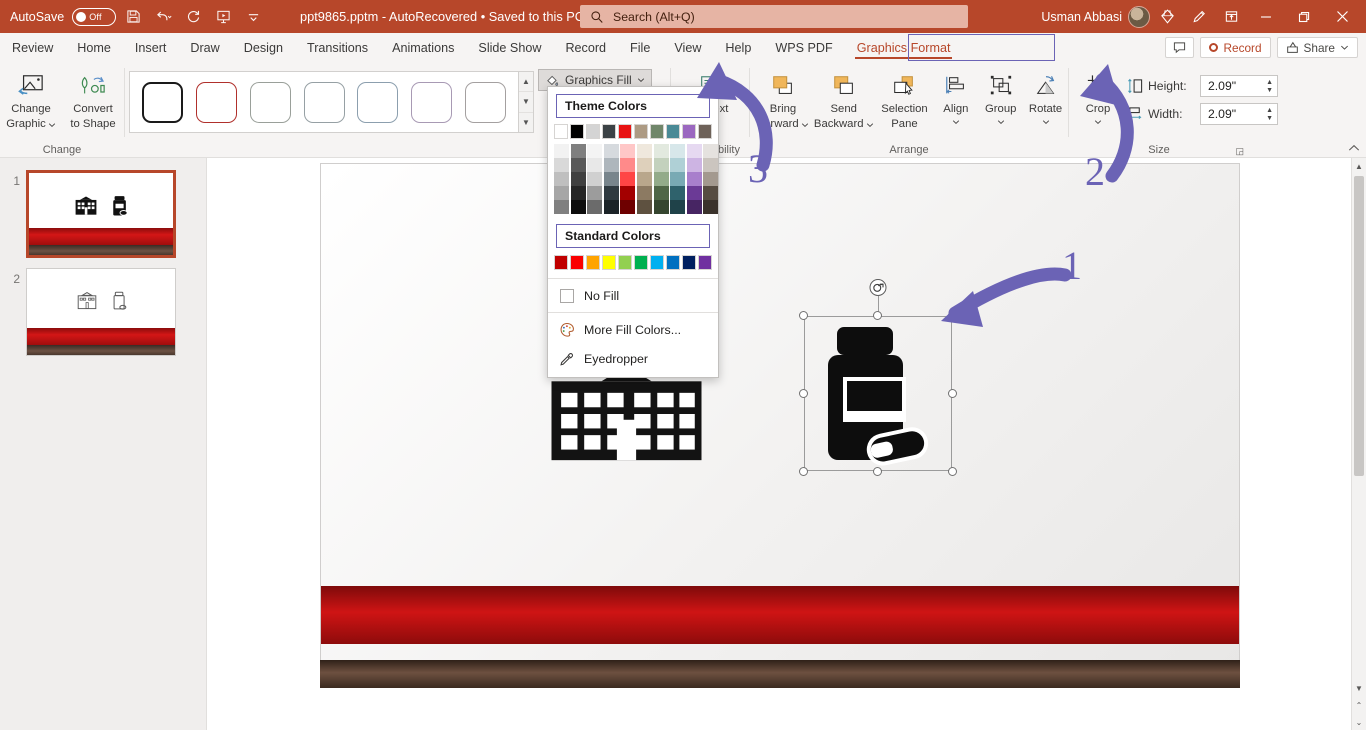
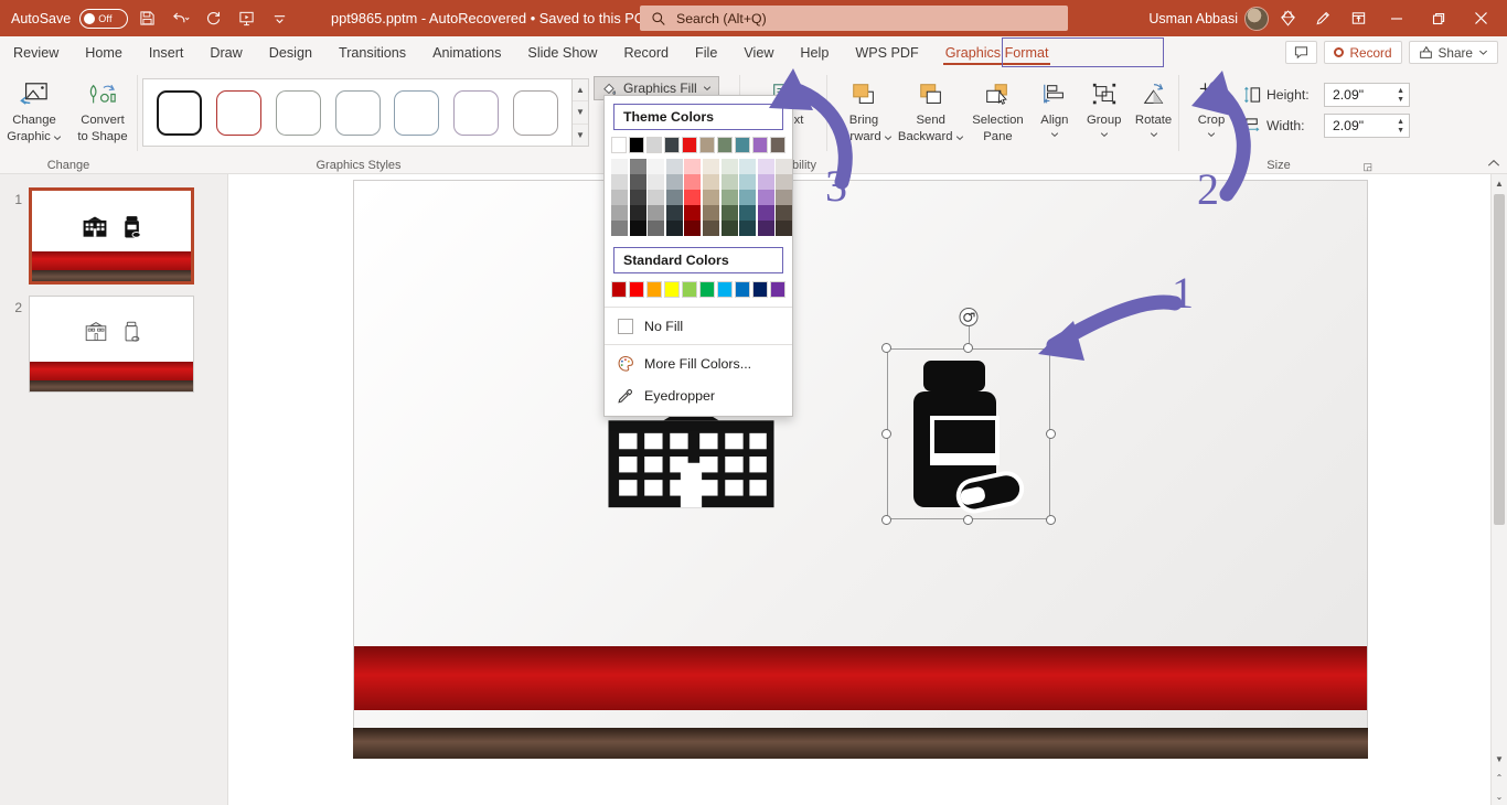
  AutoSave
  Off
  ppt9865.pptm - AutoRecovered • Saved to this P
  Search (Alt+Q)
  Usman Abbasi
  Review
  Home
  Insert
  Draw
  Design
  Transitions
  Animations
  Slide Show
  Record
  File
  View
  Help
  WPS PDF
  Graphics Format
  Record
  Share
  Change
  Graphic
  Convert
  to Shape
  Change
  ▲
  ▼
  ▼
  Graphics Fill
+ Graphics Styles
  Bring
  rward
  Send
  Backward
  Selection
  Pane
  Align
  Group
  Rotate
- Arrange
  Crop
  Height:
  2.09"
  Width:
  2.09"
  Size
  ◲
  1
  2
  ▲
  ▼
  ⌃
  ⌄
  Theme Colors
  Standard Colors
  No Fill
  More Fill Colors...
  Eyedropper
  1
  2
  3
